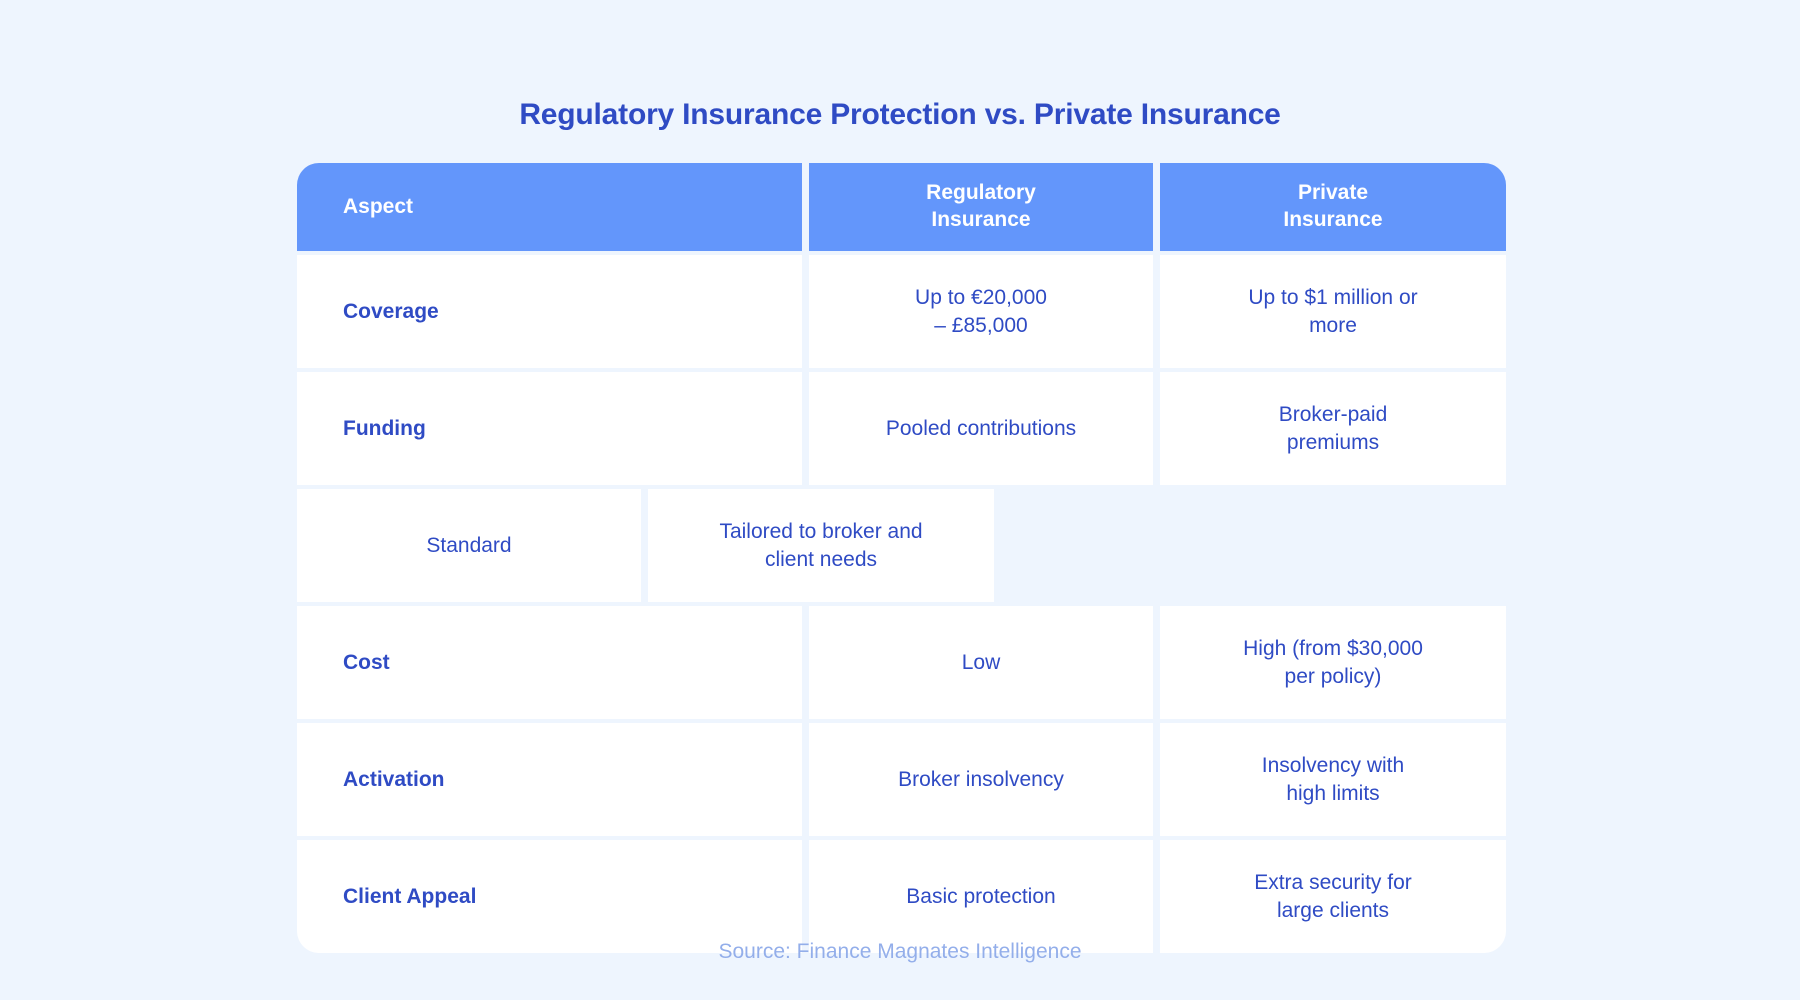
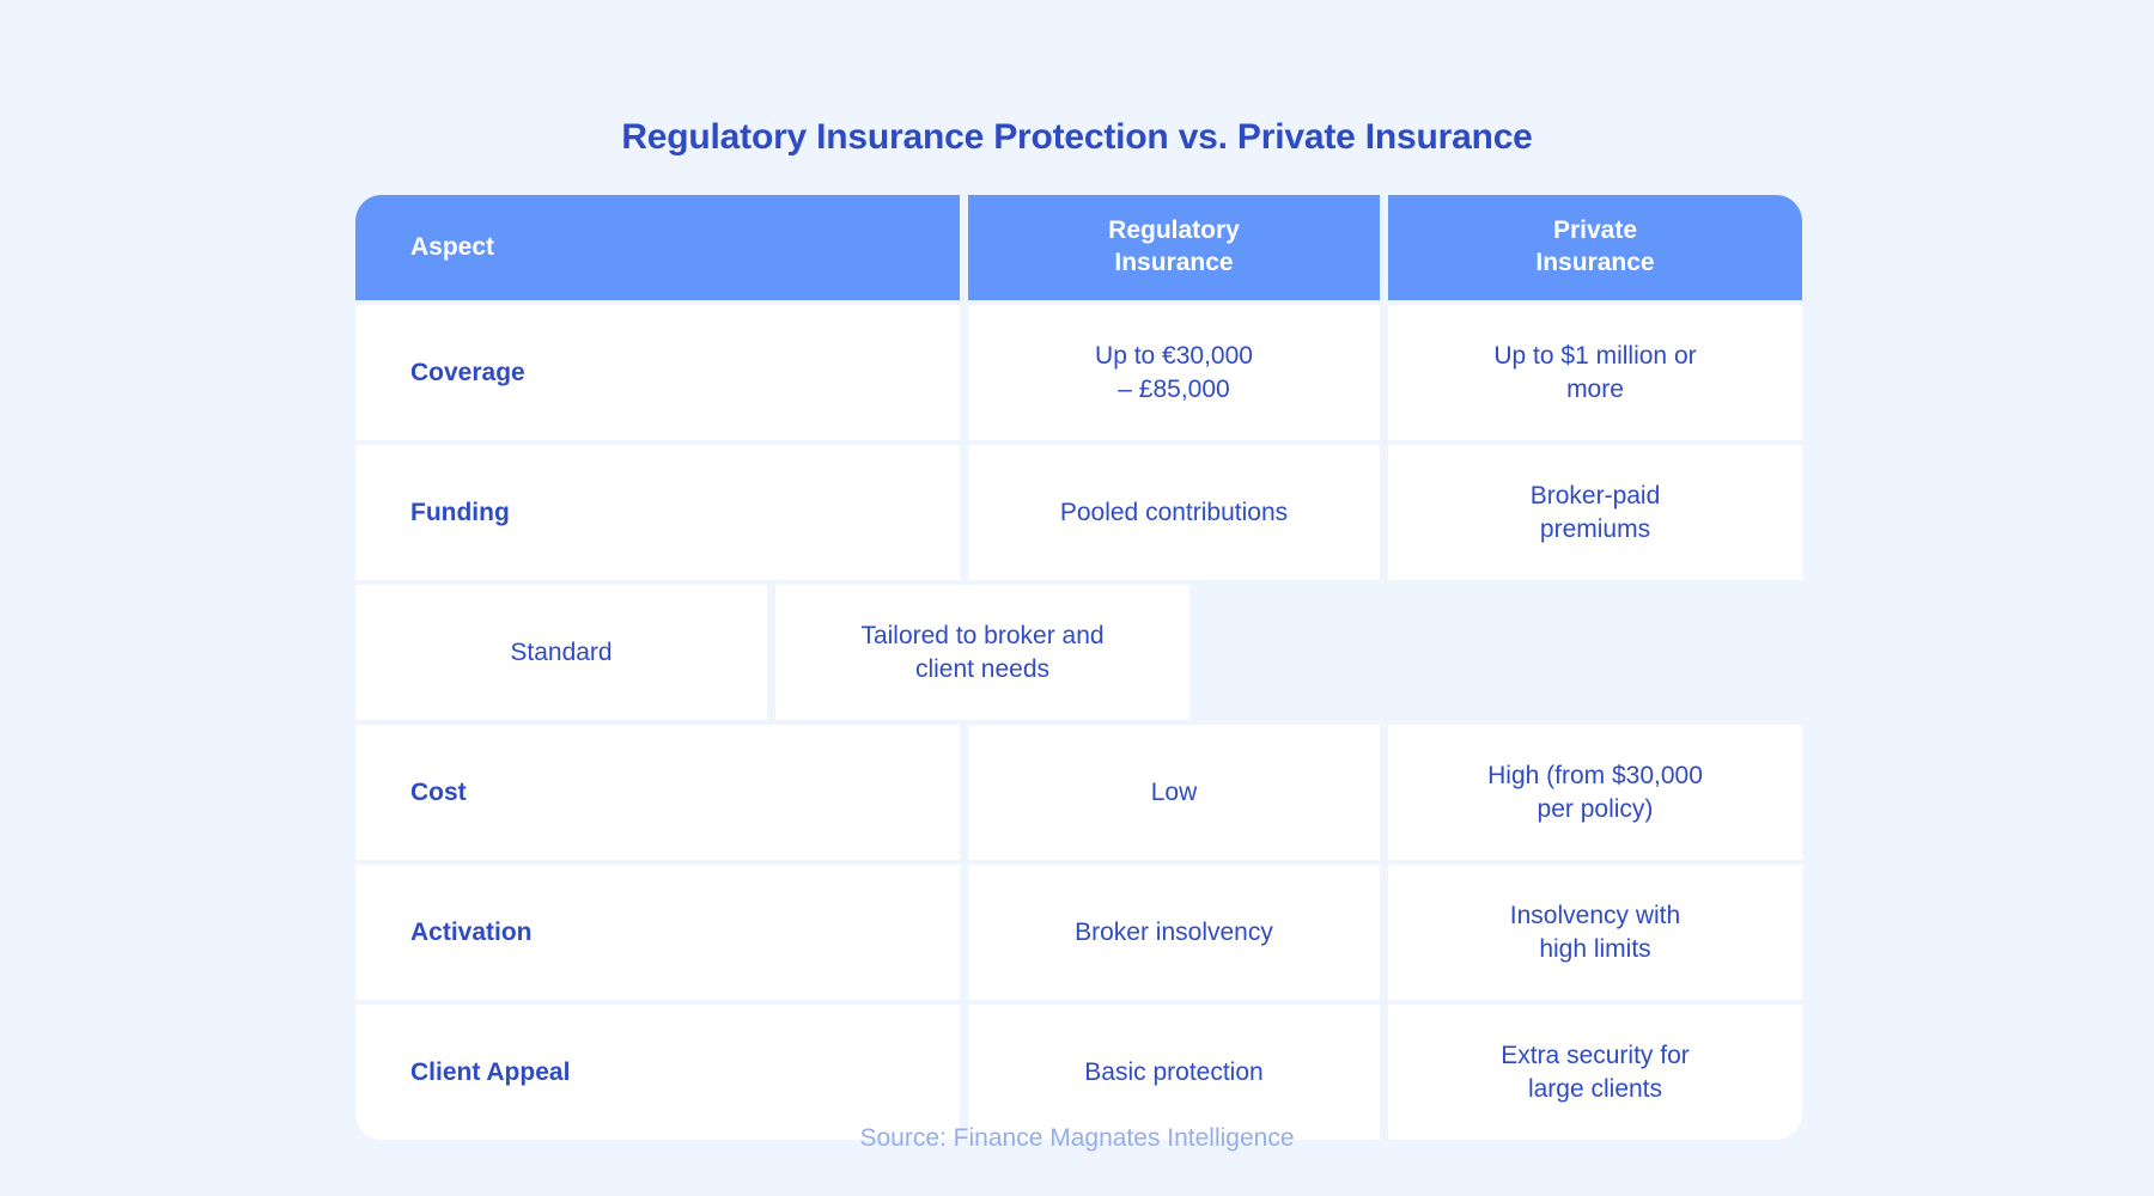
  Regulatory Insurance Protection vs. Private Insurance
  Aspect
  Regulatory
  Insurance
  Private
  Insurance
  Coverage
- Up to €20,000
+ Up to €30,000
  – £85,000
  Up to $1 million or
  more
  Funding
  Pooled contributions
  Broker-paid
  premiums
  Standard
  Tailored to broker and
  client needs
  Cost
  Low
  High (from $30,000
  per policy)
  Activation
  Broker insolvency
  Insolvency with
  high limits
  Client Appeal
  Basic protection
  Extra security for
  large clients
  Source: Finance Magnates Intelligence
